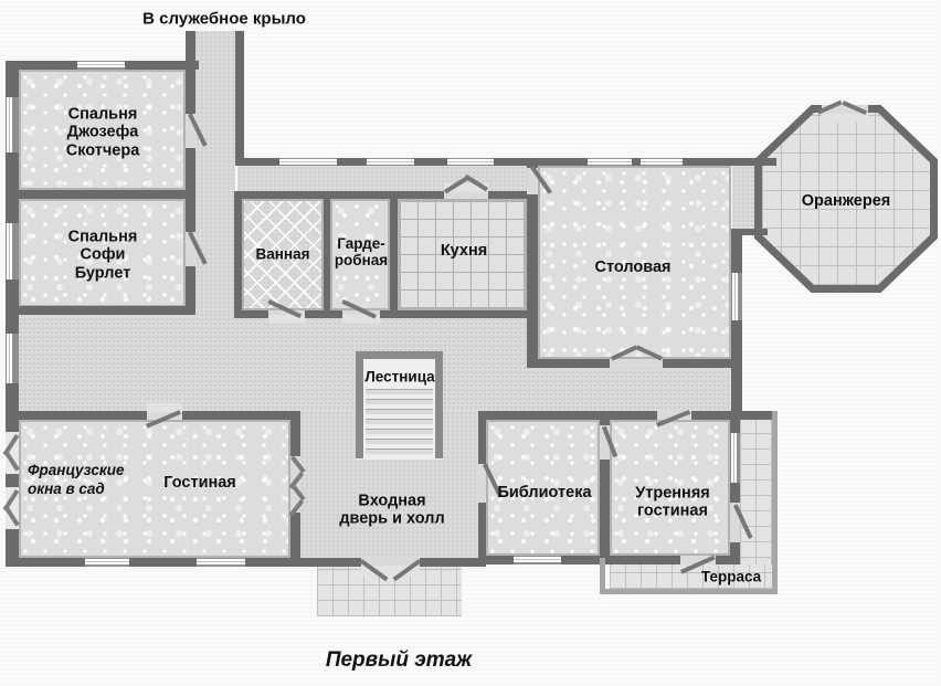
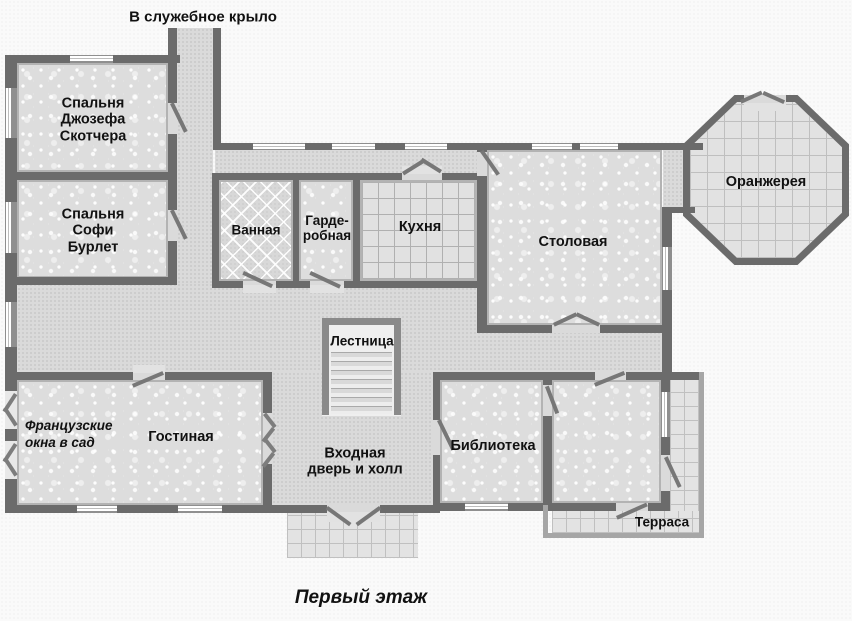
  В служебное крыло
  Спальня
  Джозефа
  Скотчера
  Спальня
  Софи
  Бурлет
  Ванная
  Гарде-
  робная
  Кухня
  Столовая
  Оранжерея
  Лестница
  Гостиная
  Французские
  окна в сад
  Входная
  дверь и холл
  Библиотека
- Утренняя
- гостиная
  Терраса
  Первый этаж
